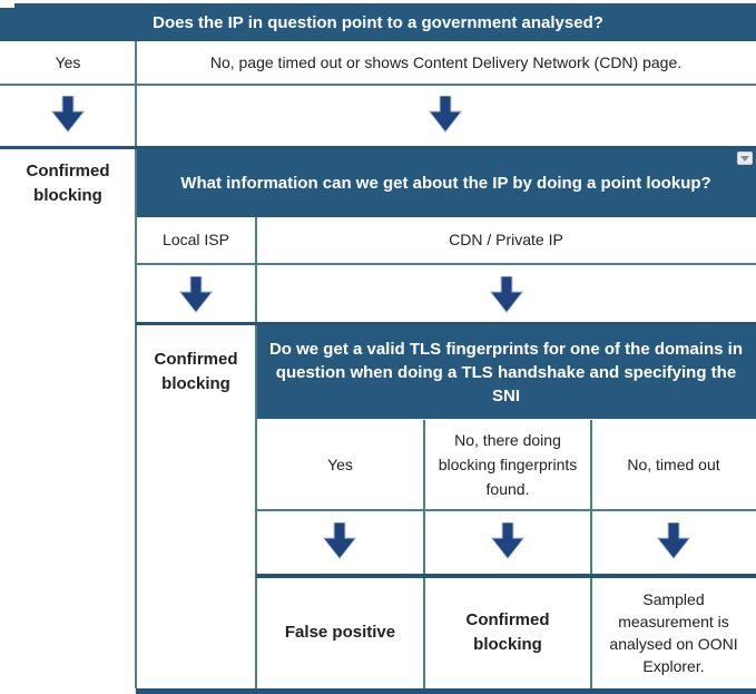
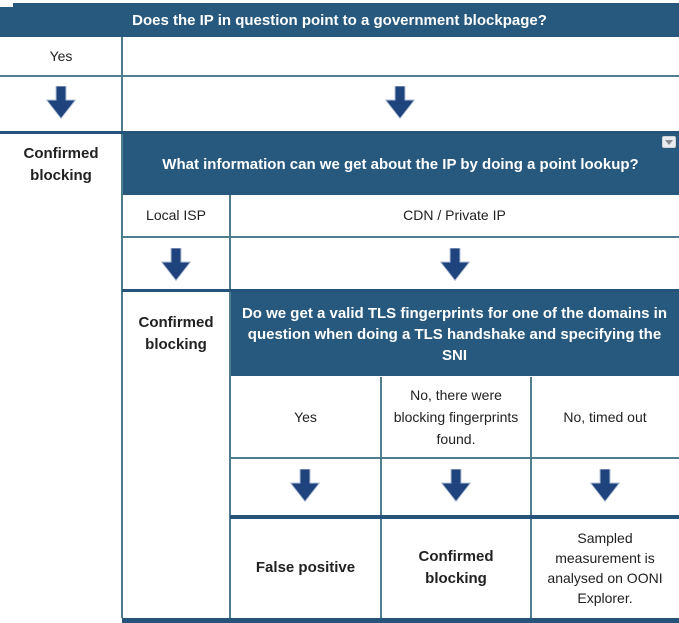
- Does the IP in question point to a government analysed?
+ Does the IP in question point to a government blockpage?
  Yes
- No, page timed out or shows Content Delivery Network (CDN) page.
  Confirmed blocking
  What information can we get about the IP by doing a point lookup?
  Local ISP
  CDN / Private IP
  Confirmed blocking
  Do we get a valid TLS fingerprints for one of the domains in question when doing a TLS handshake and specifying the SNI
  Yes
- No, there doing blocking fingerprints found.
+ No, there were blocking fingerprints found.
  No, timed out
  False positive
  Confirmed blocking
  Sampled measurement is analysed on OONI Explorer.
